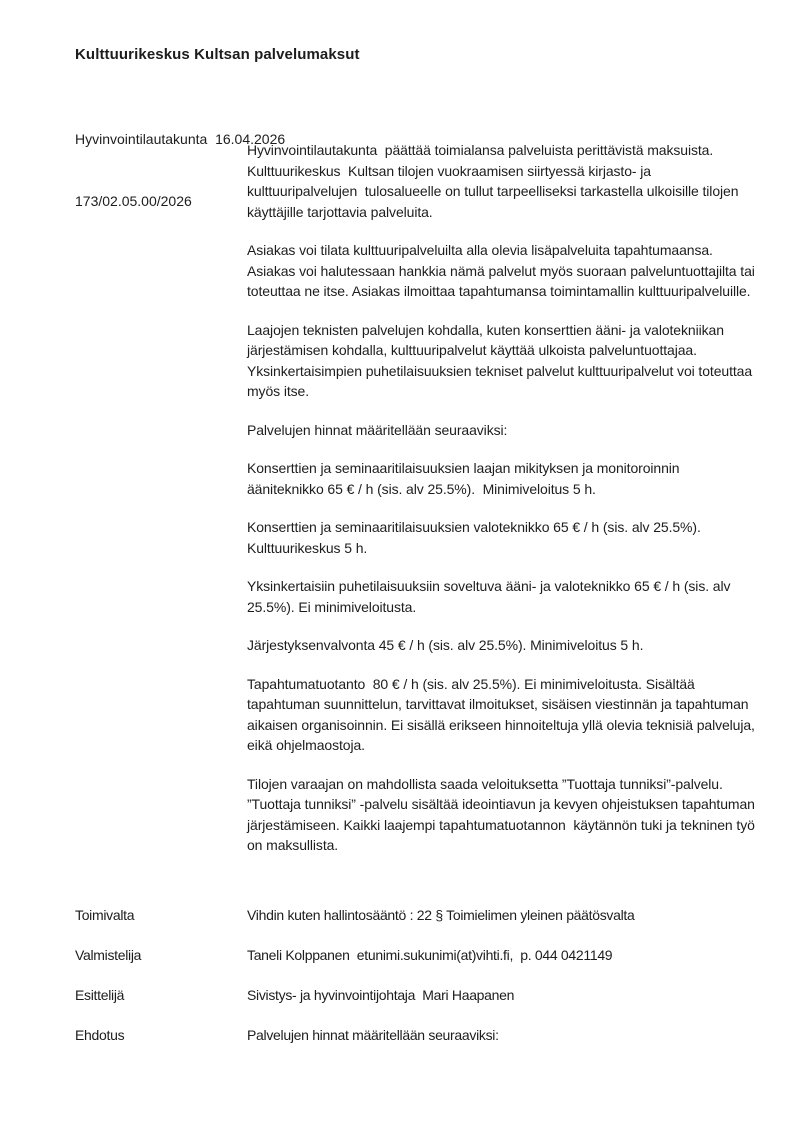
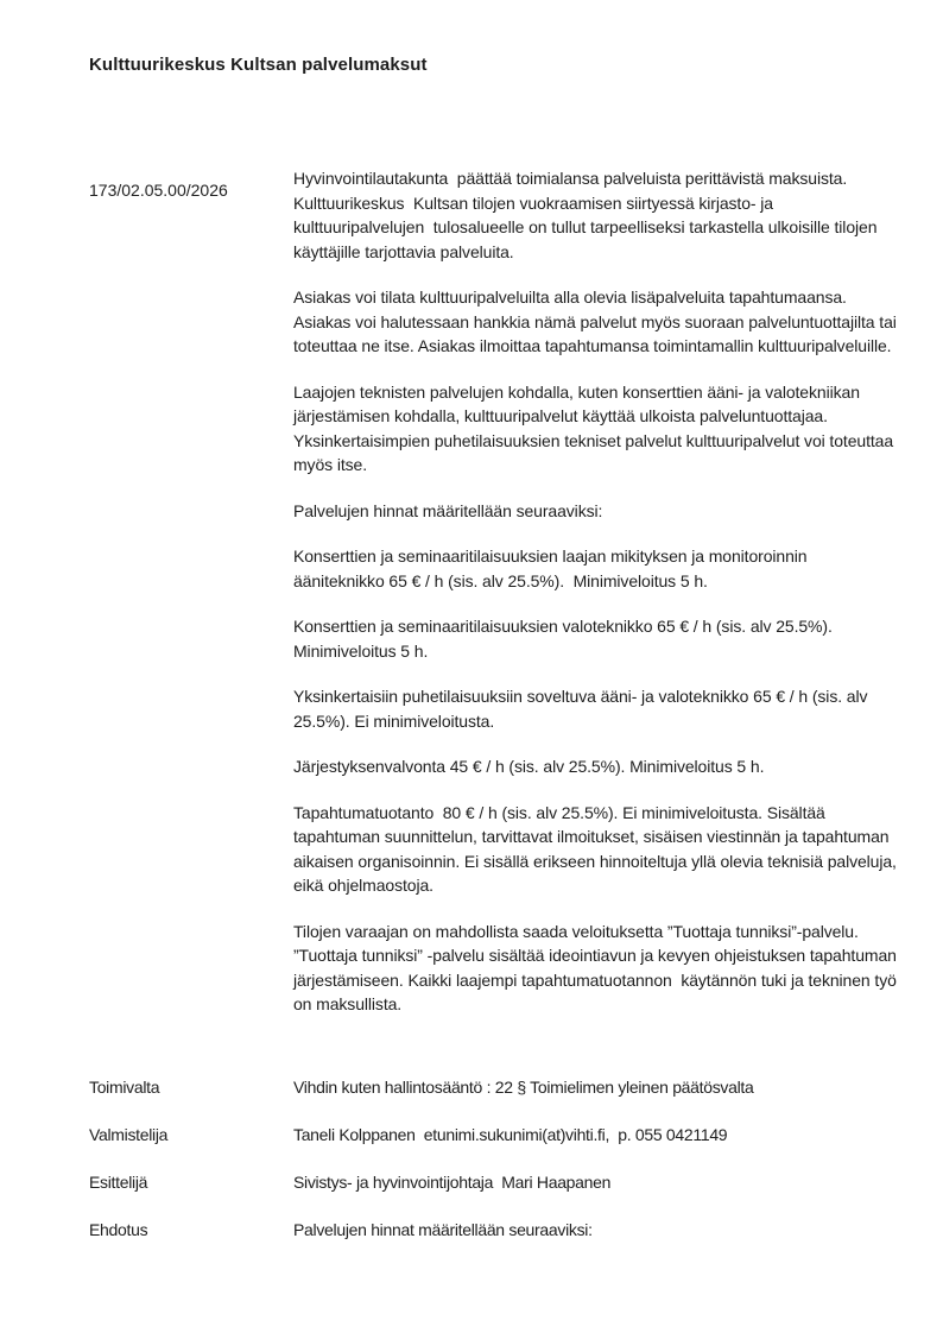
  Kulttuurikeskus Kultsan palvelumaksut
- Hyvinvointilautakunta 16.04.2026
  173/02.05.00/2026
  Hyvinvointilautakunta päättää toimialansa palveluista perittävistä maksuista. Kulttuurikeskus Kultsan tilojen vuokraamisen siirtyessä kirjasto- ja kulttuuripalvelujen tulosalueelle on tullut tarpeelliseksi tarkastella ulkoisille tilojen käyttäjille tarjottavia palveluita.
  Asiakas voi tilata kulttuuripalveluilta alla olevia lisäpalveluita tapahtumaansa. Asiakas voi halutessaan hankkia nämä palvelut myös suoraan palveluntuottajilta tai toteuttaa ne itse. Asiakas ilmoittaa tapahtumansa toimintamallin kulttuuripalveluille.
  Laajojen teknisten palvelujen kohdalla, kuten konserttien ääni- ja valotekniikan järjestämisen kohdalla, kulttuuripalvelut käyttää ulkoista palveluntuottajaa. Yksinkertaisimpien puhetilaisuuksien tekniset palvelut kulttuuripalvelut voi toteuttaa myös itse.
  Palvelujen hinnat määritellään seuraaviksi:
  Konserttien ja seminaaritilaisuuksien laajan mikityksen ja monitoroinnin ääniteknikko 65 € / h (sis. alv 25.5%). Minimiveloitus 5 h.
- Konserttien ja seminaaritilaisuuksien valoteknikko 65 € / h (sis. alv 25.5%). Kulttuurikeskus 5 h.
+ Konserttien ja seminaaritilaisuuksien valoteknikko 65 € / h (sis. alv 25.5%). Minimiveloitus 5 h.
  Yksinkertaisiin puhetilaisuuksiin soveltuva ääni- ja valoteknikko 65 € / h (sis. alv 25.5%). Ei minimiveloitusta.
  Järjestyksenvalvonta 45 € / h (sis. alv 25.5%). Minimiveloitus 5 h.
  Tapahtumatuotanto 80 € / h (sis. alv 25.5%). Ei minimiveloitusta. Sisältää tapahtuman suunnittelun, tarvittavat ilmoitukset, sisäisen viestinnän ja tapahtuman aikaisen organisoinnin. Ei sisällä erikseen hinnoiteltuja yllä olevia teknisiä palveluja, eikä ohjelmaostoja.
  Tilojen varaajan on mahdollista saada veloituksetta ”Tuottaja tunniksi”-palvelu. ”Tuottaja tunniksi” -palvelu sisältää ideointiavun ja kevyen ohjeistuksen tapahtuman järjestämiseen. Kaikki laajempi tapahtumatuotannon käytännön tuki ja tekninen työ on maksullista.
  Toimivalta
  Vihdin kuten hallintosääntö : 22 § Toimielimen yleinen päätösvalta
  Valmistelija
- Taneli Kolppanen etunimi.sukunimi(at)vihti.fi, p. 044 0421149
+ Taneli Kolppanen etunimi.sukunimi(at)vihti.fi, p. 055 0421149
  Esittelijä
  Sivistys- ja hyvinvointijohtaja Mari Haapanen
  Ehdotus
  Palvelujen hinnat määritellään seuraaviksi:
